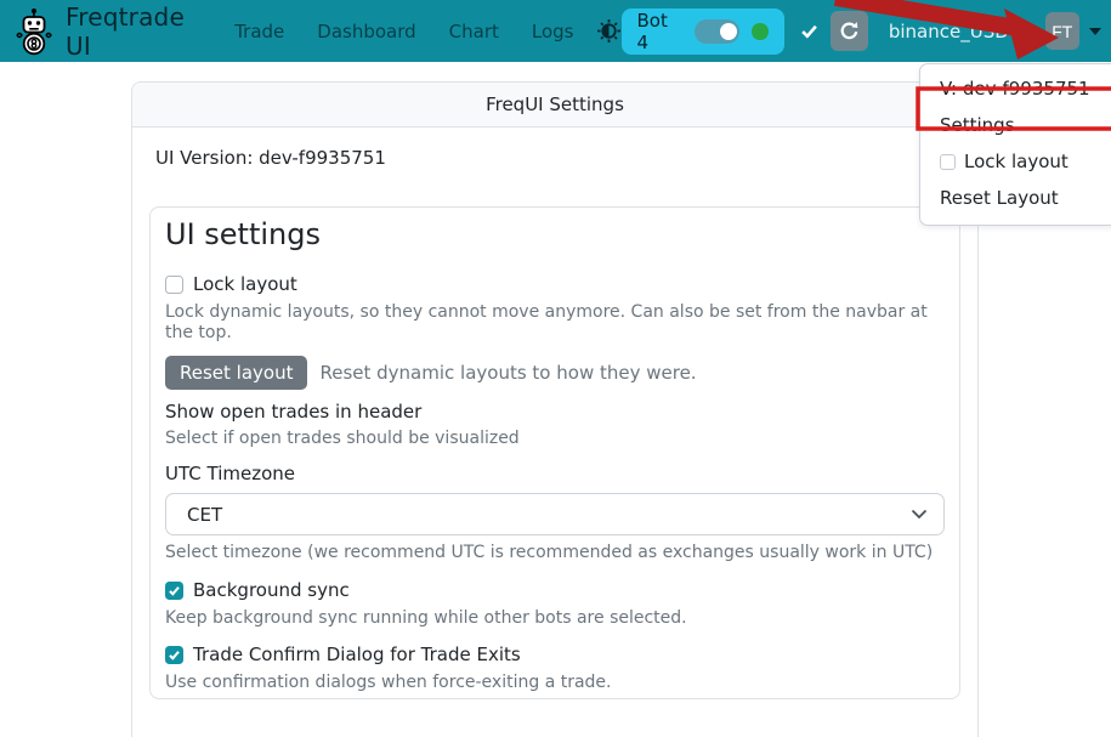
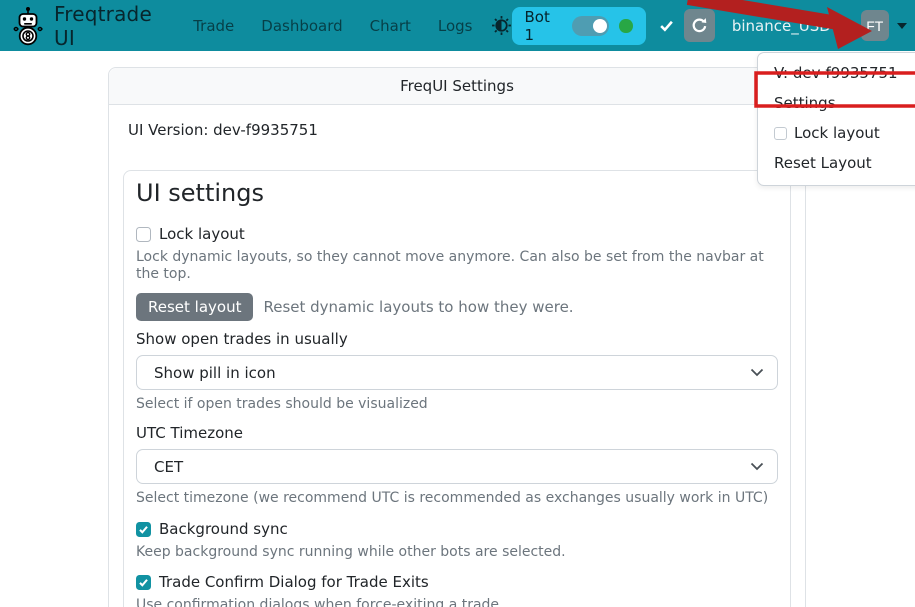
  Freqtrade UI
  Trade
  Dashboard
  Chart
  Logs
- Bot 4
+ Bot 1
  FT
  Settings
  Lock layout
  Reset Layout
  FreqUI Settings
  UI Version: dev-f9935751
  UI settings
  Lock layout
  Lock dynamic layouts, so they cannot move anymore. Can also be set from the navbar at the top.
  Reset layout
  Reset dynamic layouts to how they were.
- Show open trades in header
+ Show open trades in usually
+ Show pill in icon
  Select if open trades should be visualized
  UTC Timezone
  CET
  Select timezone (we recommend UTC is recommended as exchanges usually work in UTC)
  Background sync
  Keep background sync running while other bots are selected.
  Trade Confirm Dialog for Trade Exits
  Use confirmation dialogs when force-exiting a trade.
